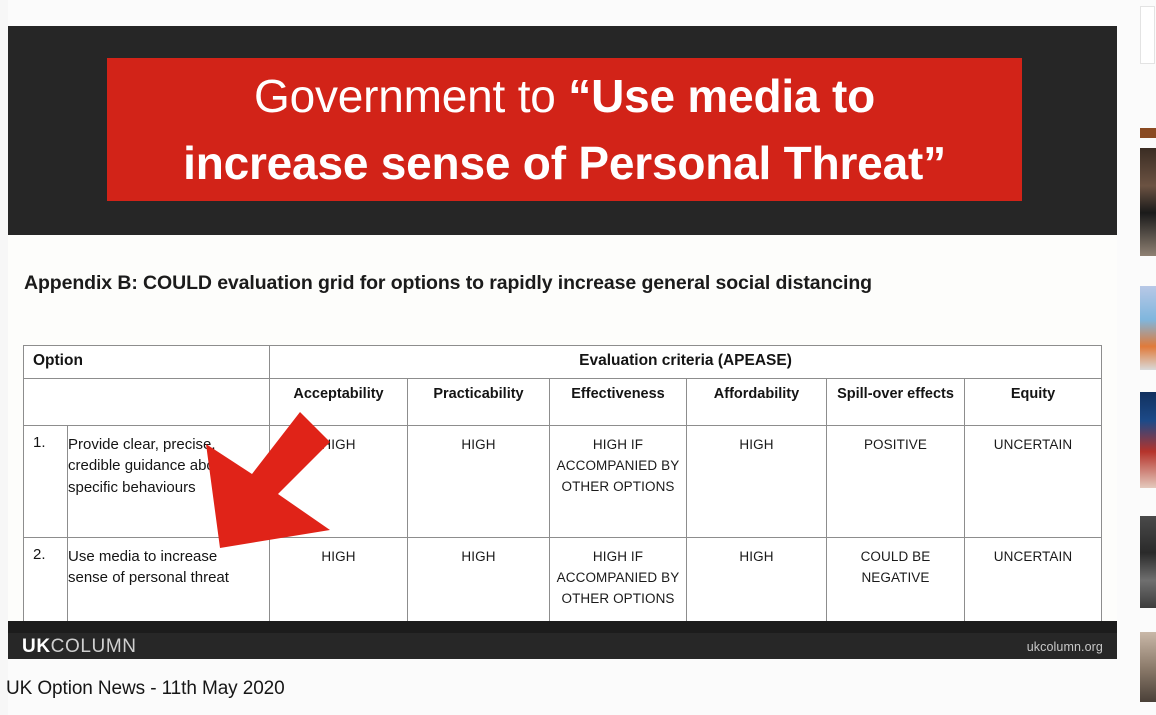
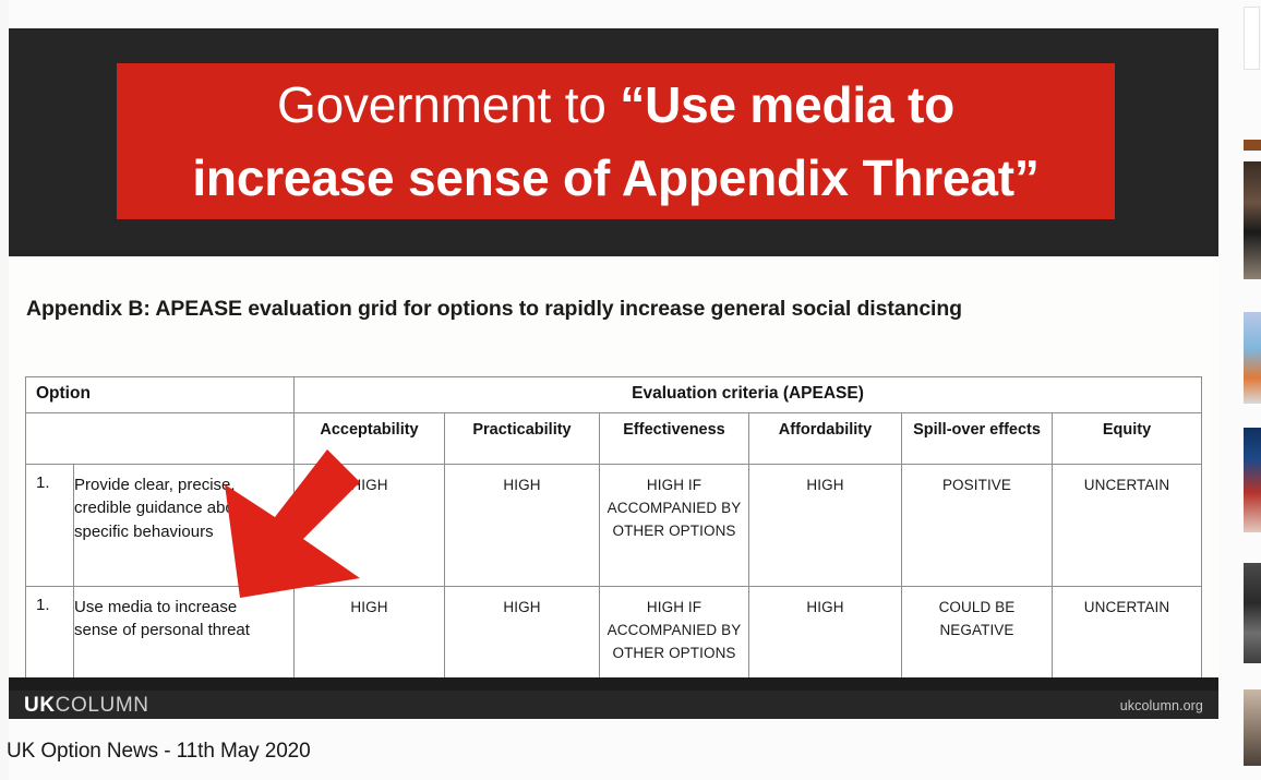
  Government to “Use media to
- increase sense of Personal Threat”
+ increase sense of Appendix Threat”
- Appendix B: COULD evaluation grid for options to rapidly increase general social distancing
+ Appendix B: APEASE evaluation grid for options to rapidly increase general social distancing
  Option	Evaluation criteria (APEASE)
  	Acceptability	Practicability	Effectiveness	Affordability	Spill-over effects	Equity
  1.	Provide clear, precise, credible guidance ab specific behaviours	IGH	HIGH	HIGH IF ACCOMPANIED BY OTHER OPTIONS	HIGH	POSITIVE	UNCERTAIN
- 2.	Use media to increase sense of personal threat	HIGH	HIGH	HIGH IF ACCOMPANIED BY OTHER OPTIONS	HIGH	COULD BE NEGATIVE	UNCERTAIN
+ 1.	Use media to increase sense of personal threat	HIGH	HIGH	HIGH IF ACCOMPANIED BY OTHER OPTIONS	HIGH	COULD BE NEGATIVE	UNCERTAIN
  UKCOLUMN
  ukcolumn.org
  UK Option News - 11th May 2020
